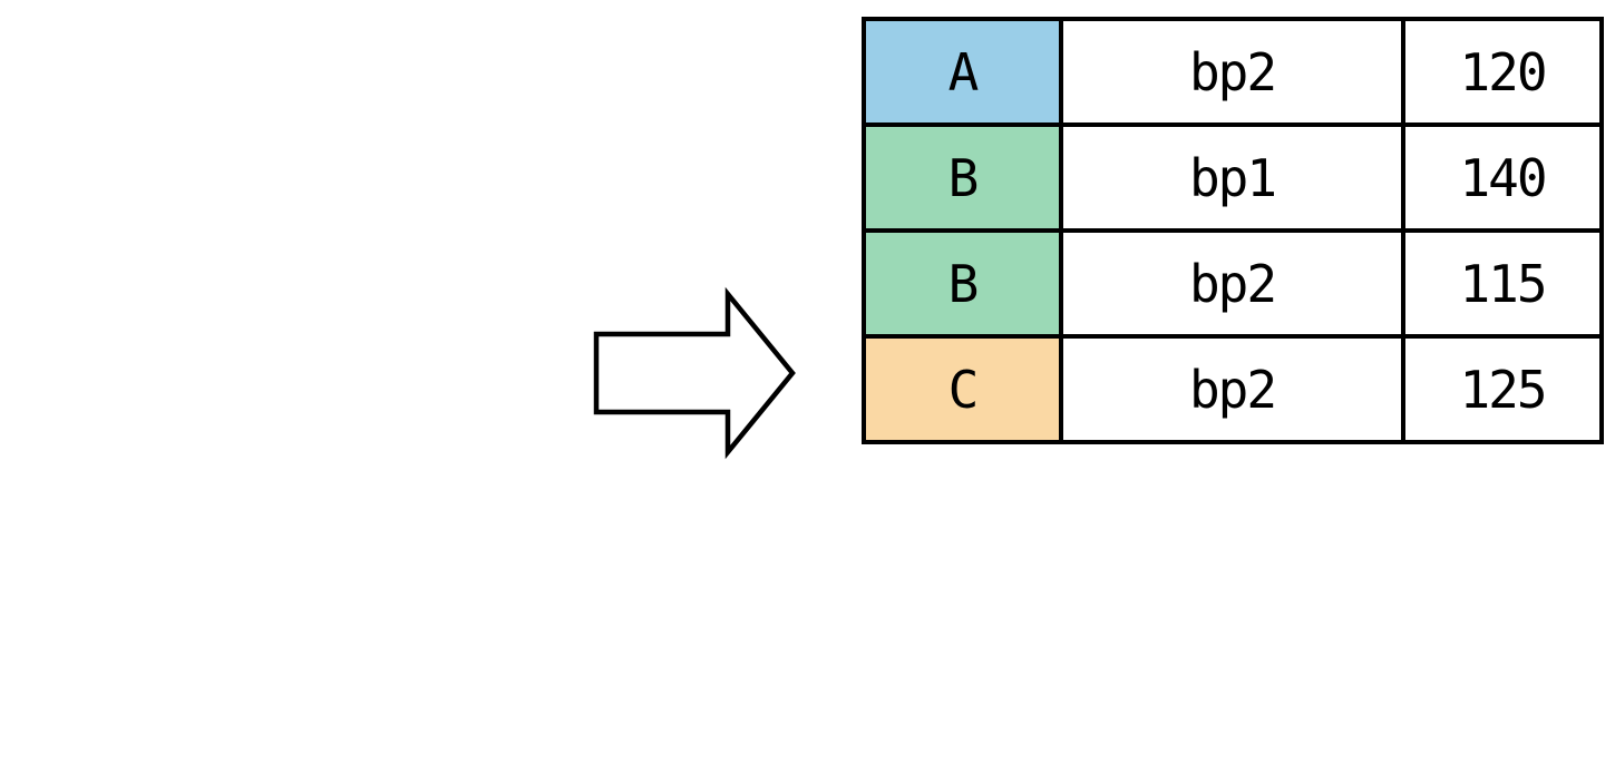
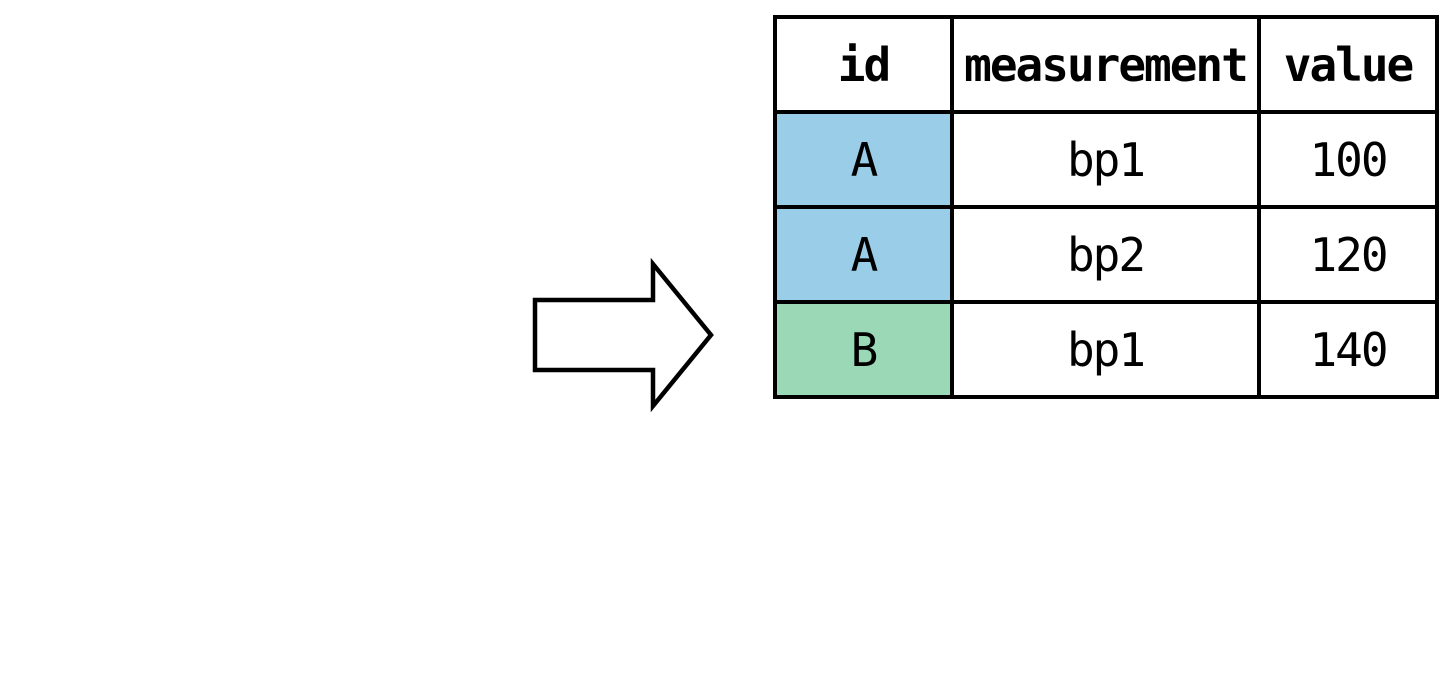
+ id	measurement	value
+ A	bp1	100
  A	bp2	120
  B	bp1	140
- B	bp2	115
- C	bp2	125
